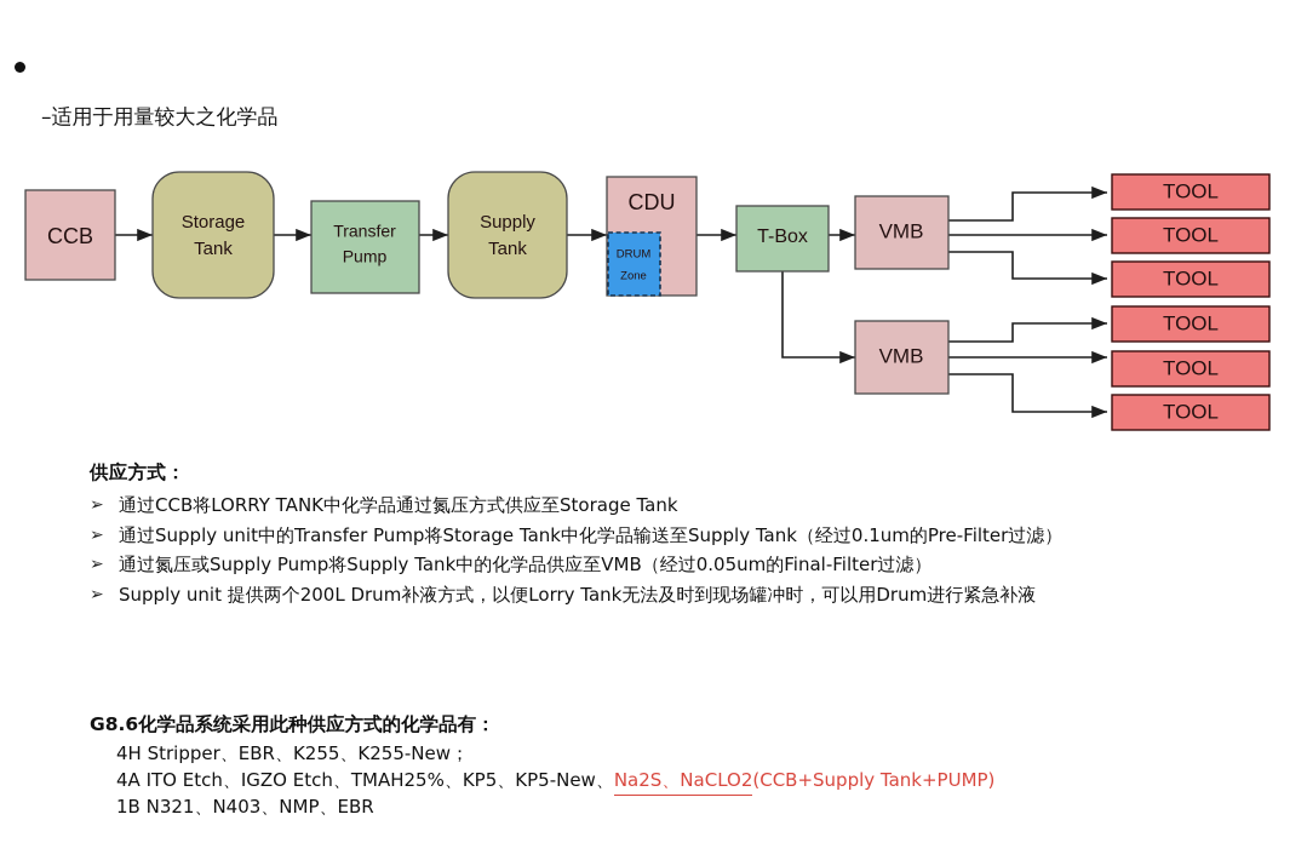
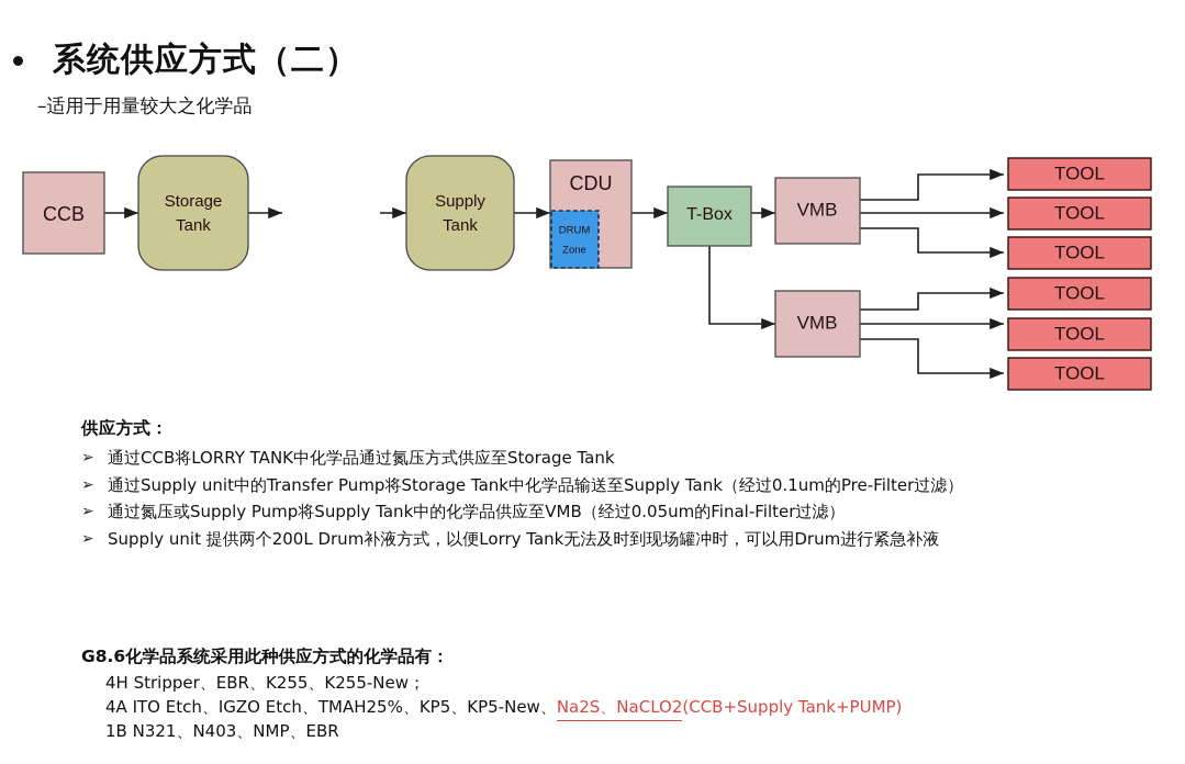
+ 系统供应方式（二）
  –适用于用量较大之化学品
  CCB
  Storage
  Tank
- Transfer
- Pump
  Supply
  Tank
  CDU
  DRUM
  Zone
  T-Box
  VMB
  VMB
  TOOL
  TOOL
  TOOL
  TOOL
  TOOL
  TOOL
  供应方式：
  ➢
  通过CCB将LORRY TANK中化学品通过氮压方式供应至Storage Tank
  ➢
  通过Supply unit中的Transfer Pump将Storage Tank中化学品输送至Supply Tank（经过0.1um的Pre-Filter过滤）
  ➢
  通过氮压或Supply Pump将Supply Tank中的化学品供应至VMB（经过0.05um的Final-Filter过滤）
  ➢
  Supply unit 提供两个200L Drum补液方式，以便Lorry Tank无法及时到现场罐冲时，可以用Drum进行紧急补液
  G8.6化学品系统采用此种供应方式的化学品有：
  4H Stripper、EBR、K255、K255-New；
  4A ITO Etch、IGZO Etch、TMAH25%、KP5、KP5-New、Na2S、NaCLO2(CCB+Supply Tank+PUMP)
  1B N321、N403、NMP、EBR
